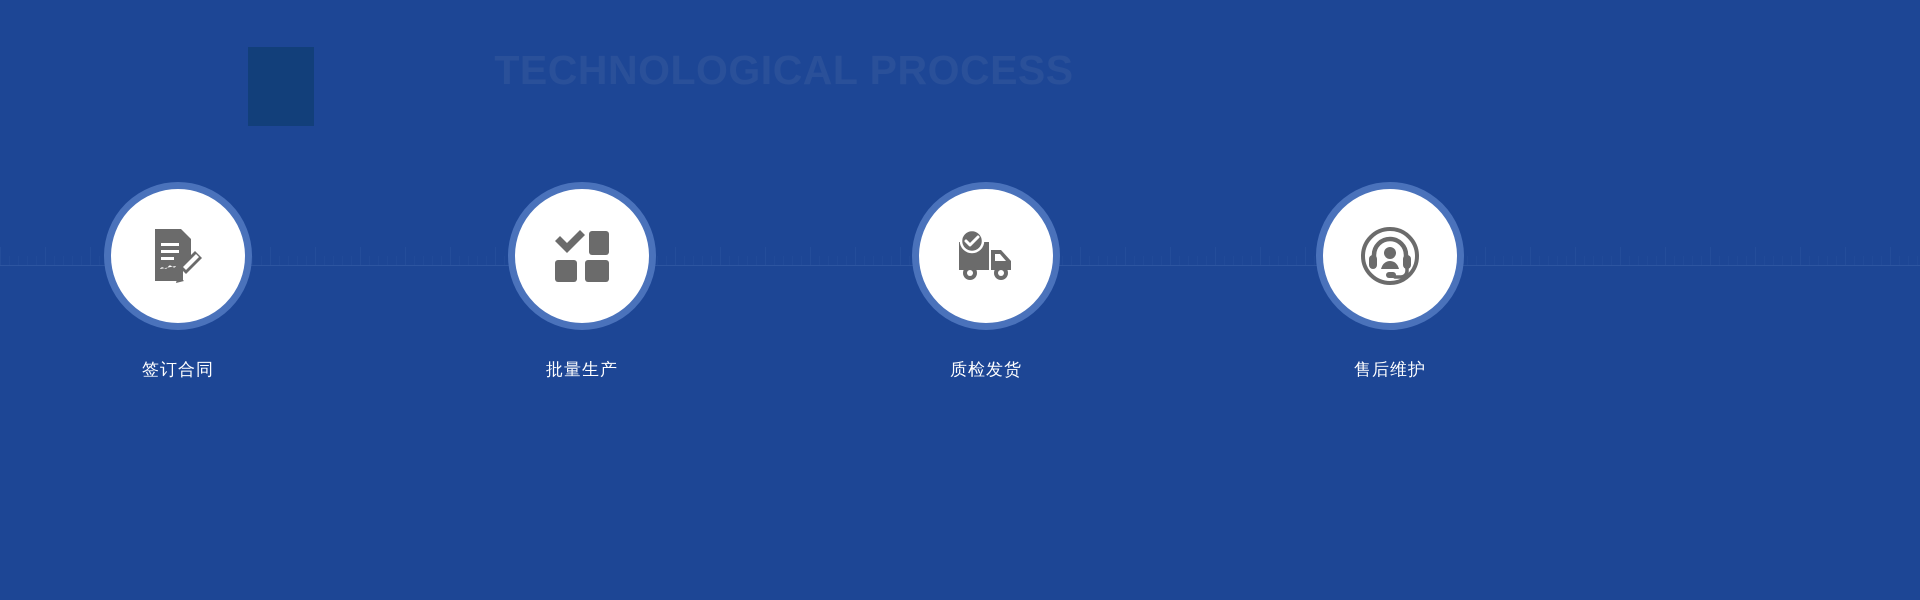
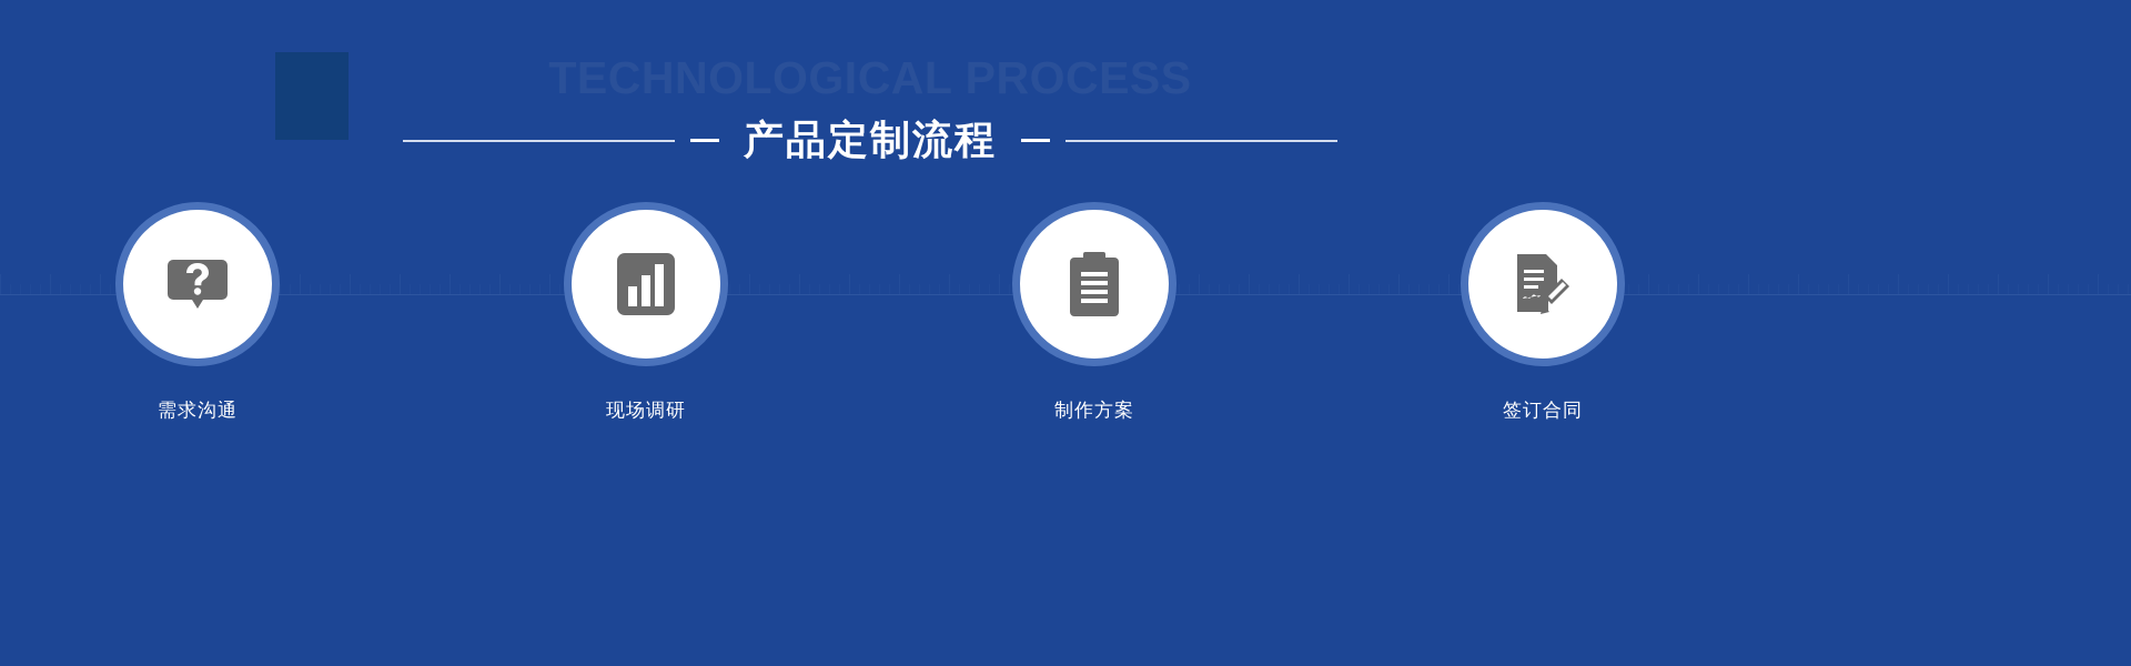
+ 产品定制流程
+ 需求沟通
+ 现场调研
+ 制作方案
  签订合同
- 批量生产
- 质检发货
- 售后维护
